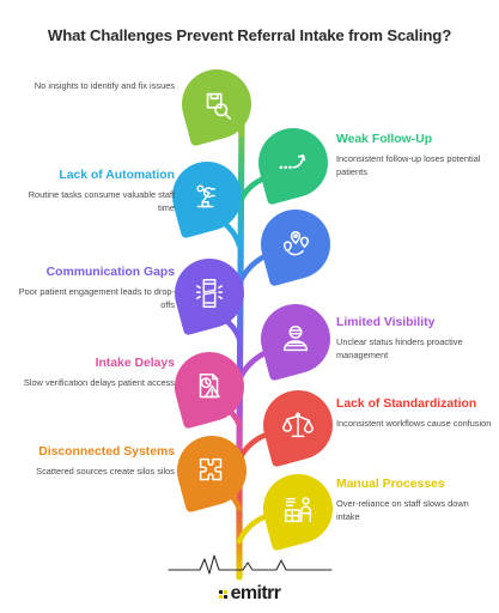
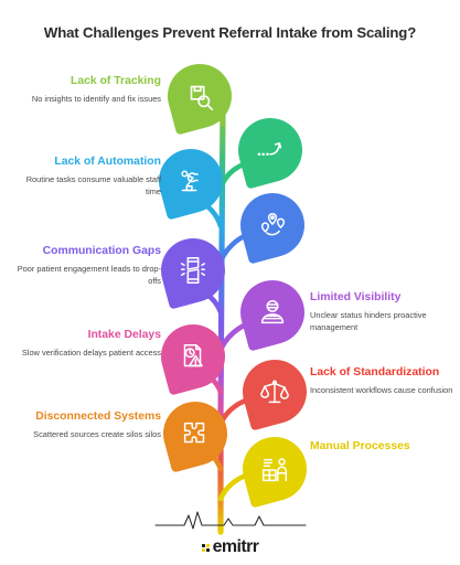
  What Challenges Prevent Referral Intake from Scaling?
+ Lack of Tracking
  No insights to identify and fix issues
  Lack of Automation
  Routine tasks consume valuable staff time
  Communication Gaps
  Poor patient engagement leads to drop-offs
  Intake Delays
  Slow verification delays patient access
  Disconnected Systems
  Scattered sources create silos silos
- Weak Follow-Up
- Inconsistent follow-up loses potential patients
  Limited Visibility
  Unclear status hinders proactive management
  Lack of Standardization
  Inconsistent workflows cause confusion
  Manual Processes
- Over-reliance on staff slows down intake
  emitrr
